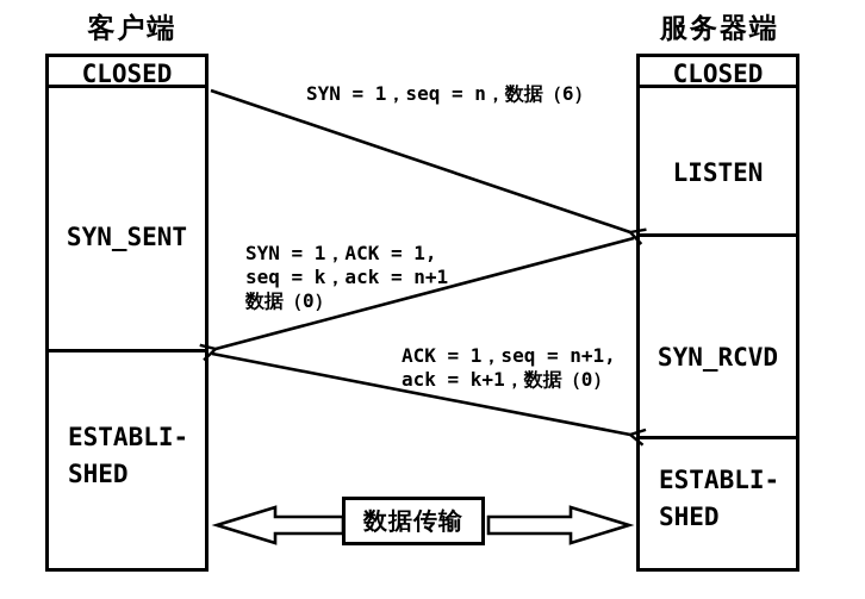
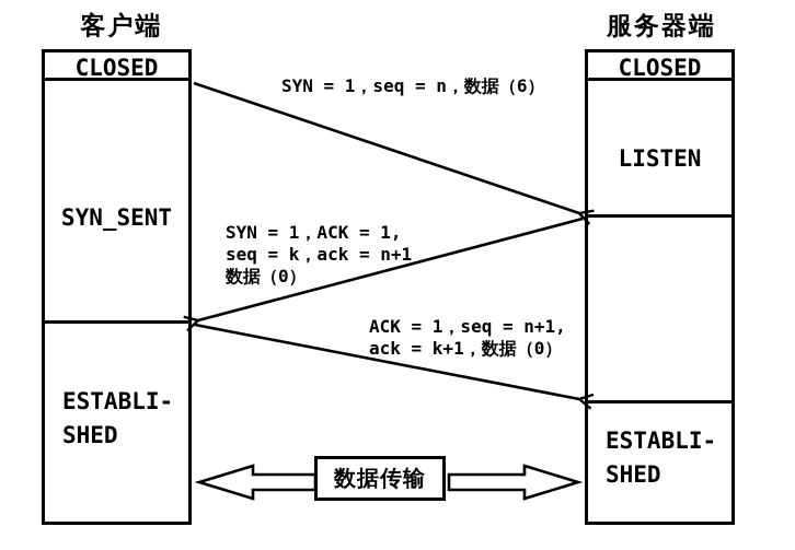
  客户端
  服务器端
  CLOSED
  SYN_SENT
  ESTABLI-
  SHED
  CLOSED
  LISTEN
- SYN_RCVD
  ESTABLI-
  SHED
  SYN = 1，seq = n，数据（6）
  SYN = 1，ACK = 1,
  seq = k，ack = n+1
  数据（0）
  ACK = 1，seq = n+1,
  ack = k+1，数据（0）
  数据传输
